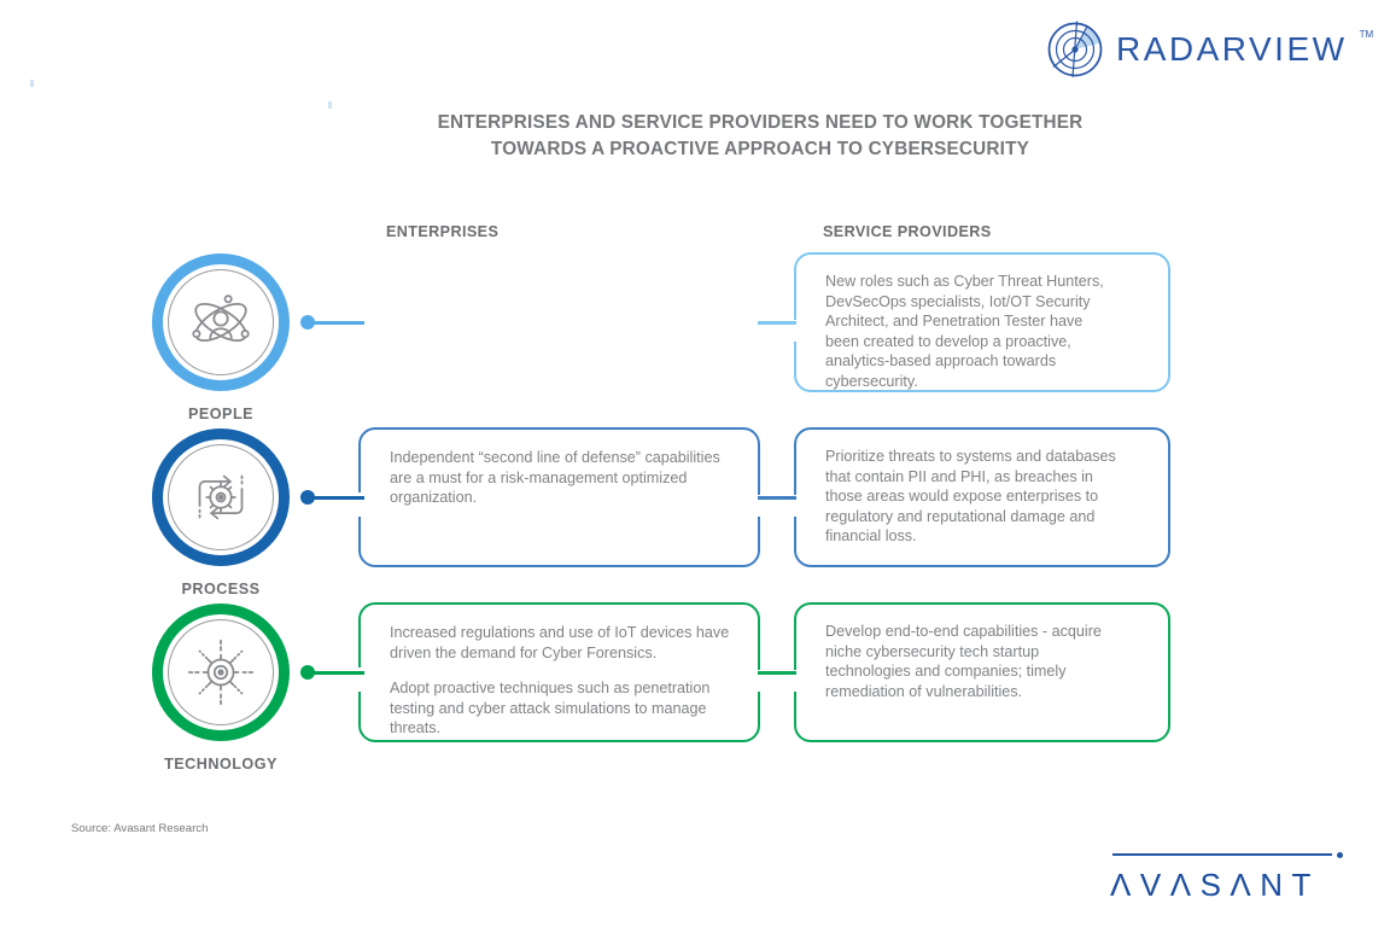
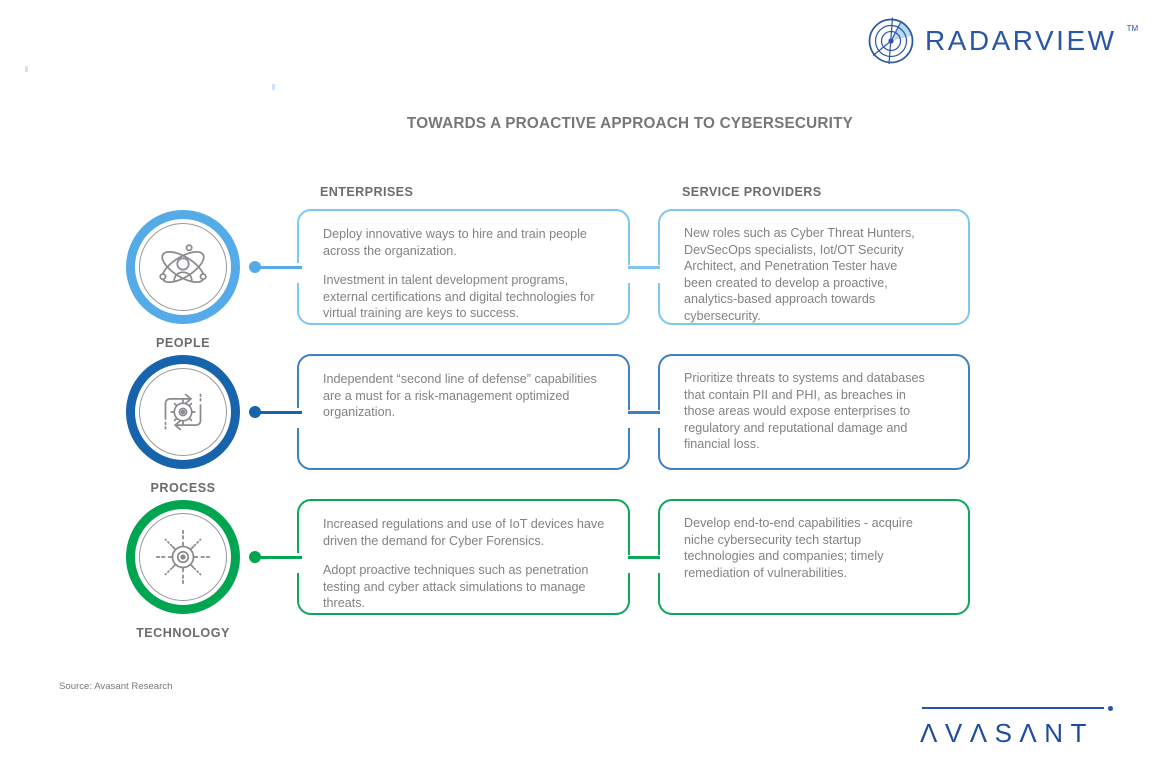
  RADARVIEW
  TM
- ENTERPRISES AND SERVICE PROVIDERS NEED TO WORK TOGETHER
  TOWARDS A PROACTIVE APPROACH TO CYBERSECURITY
  ENTERPRISES
  SERVICE PROVIDERS
  PEOPLE
+ Deploy innovative ways to hire and train people across the organization.
+ Investment in talent development programs, external certifications and digital technologies for virtual training are keys to success.
  New roles such as Cyber Threat Hunters, DevSecOps specialists, Iot/OT Security Architect, and Penetration Tester have been created to develop a proactive, analytics-based approach towards cybersecurity.
  PROCESS
  Independent “second line of defense” capabilities are a must for a risk-management optimized organization.
  Prioritize threats to systems and databases that contain PII and PHI, as breaches in those areas would expose enterprises to regulatory and reputational damage and financial loss.
  TECHNOLOGY
  Increased regulations and use of IoT devices have driven the demand for Cyber Forensics.
  Adopt proactive techniques such as penetration testing and cyber attack simulations to manage threats.
  Develop end-to-end capabilities - acquire niche cybersecurity tech startup technologies and companies; timely remediation of vulnerabilities.
  Source: Avasant Research
  ΛVΛSΛNT
